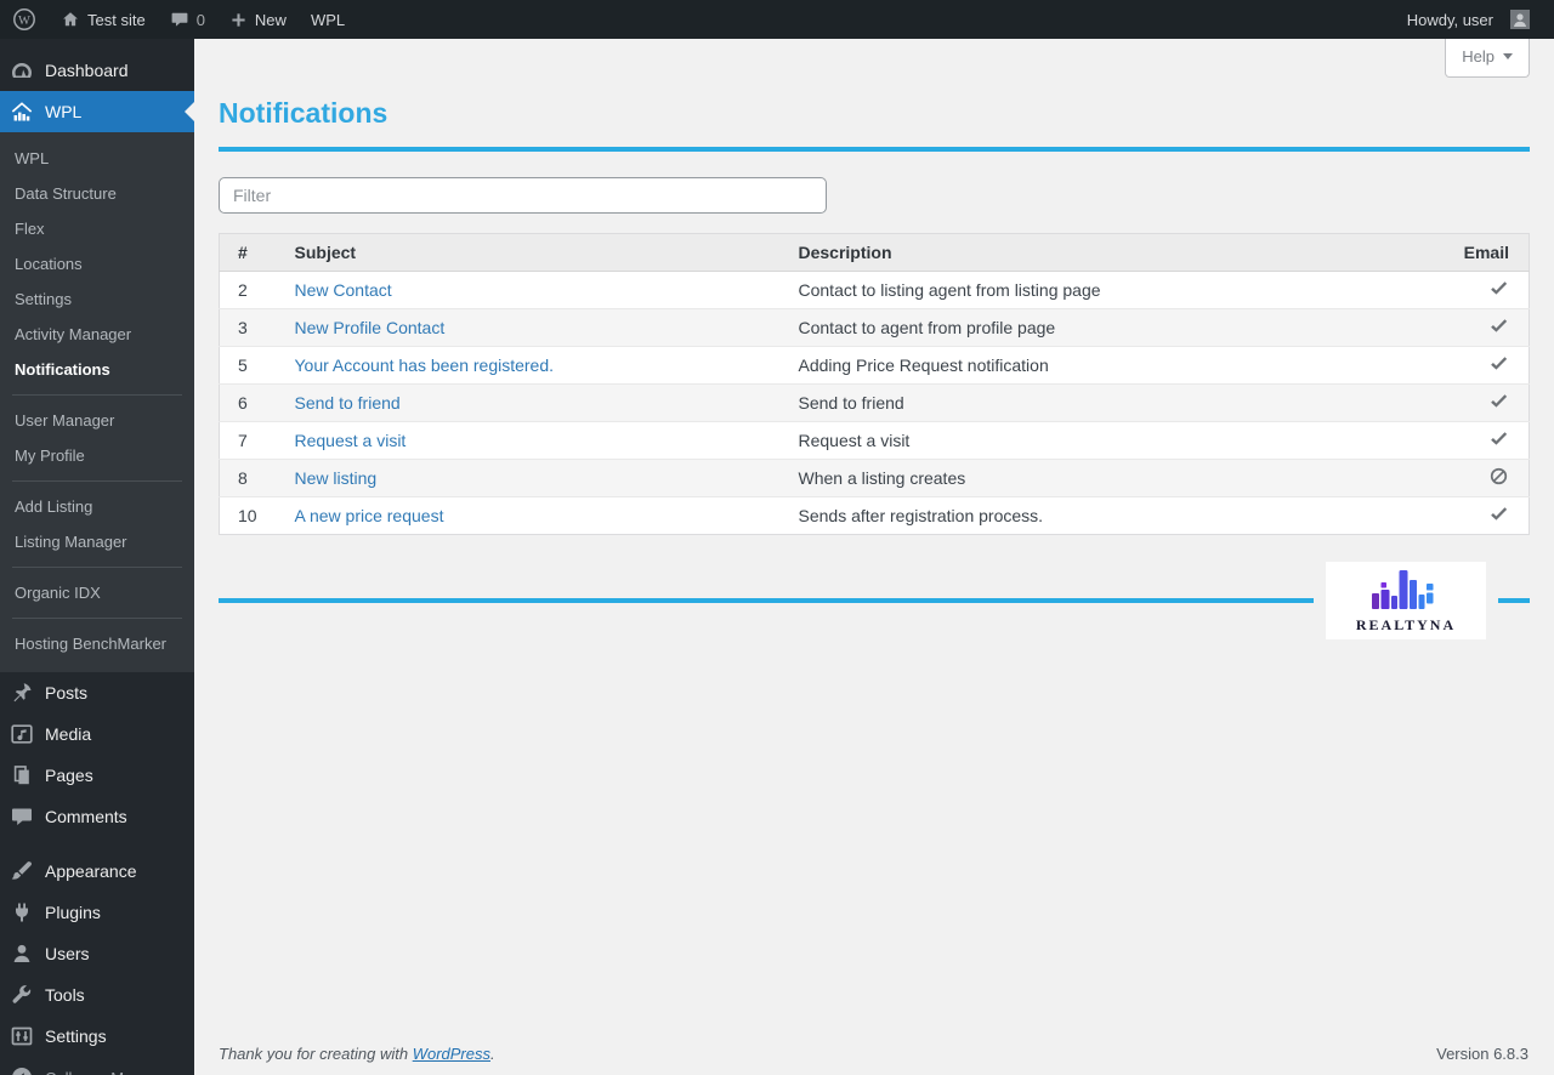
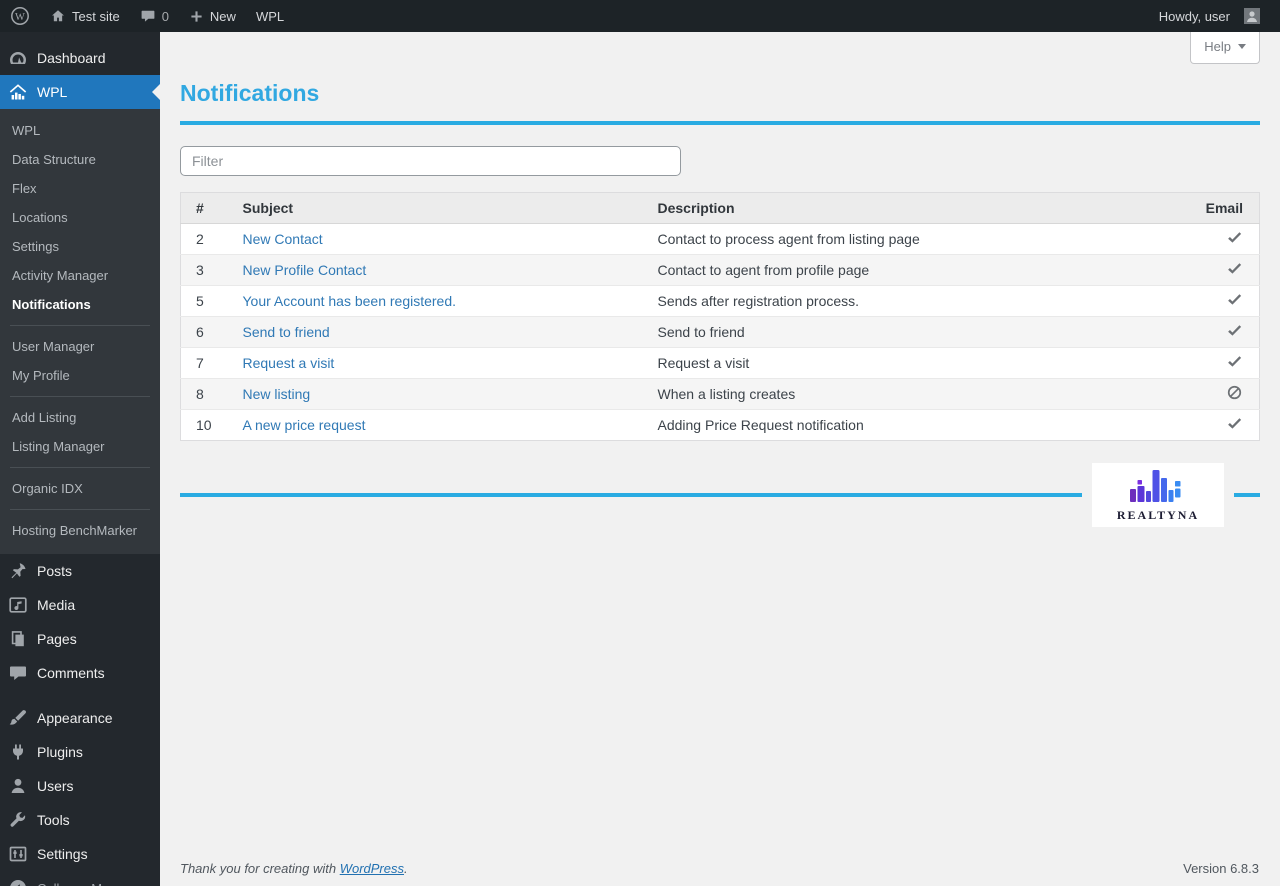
  W
  Test site
  0
  New
  WPL
  Howdy, user
  Dashboard
  WPL
  WPL
  Data Structure
  Flex
  Locations
  Settings
  Activity Manager
  Notifications
  User Manager
  My Profile
  Add Listing
  Listing Manager
  Organic IDX
  Hosting BenchMarker
  Posts
  Media
  Pages
  Comments
  Appearance
  Plugins
  Users
  Tools
  Settings
  Help
  Notifications
  Filter
  #	Subject	Description	Email
- 2	New Contact	Contact to listing agent from listing page
+ 2	New Contact	Contact to process agent from listing page
  3	New Profile Contact	Contact to agent from profile page
- 5	Your Account has been registered.	Adding Price Request notification
+ 5	Your Account has been registered.	Sends after registration process.
  6	Send to friend	Send to friend
  7	Request a visit	Request a visit
  8	New listing	When a listing creates
- 10	A new price request	Sends after registration process.
+ 10	A new price request	Adding Price Request notification
  REALTYNA
  Thank you for creating with WordPress.
  Version 6.8.3
